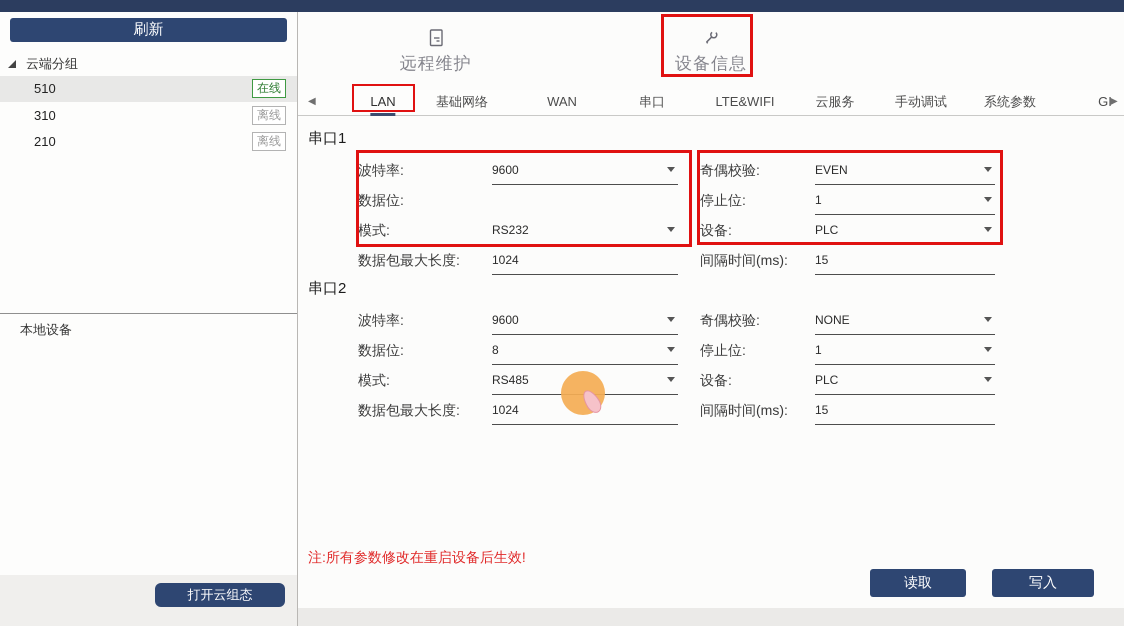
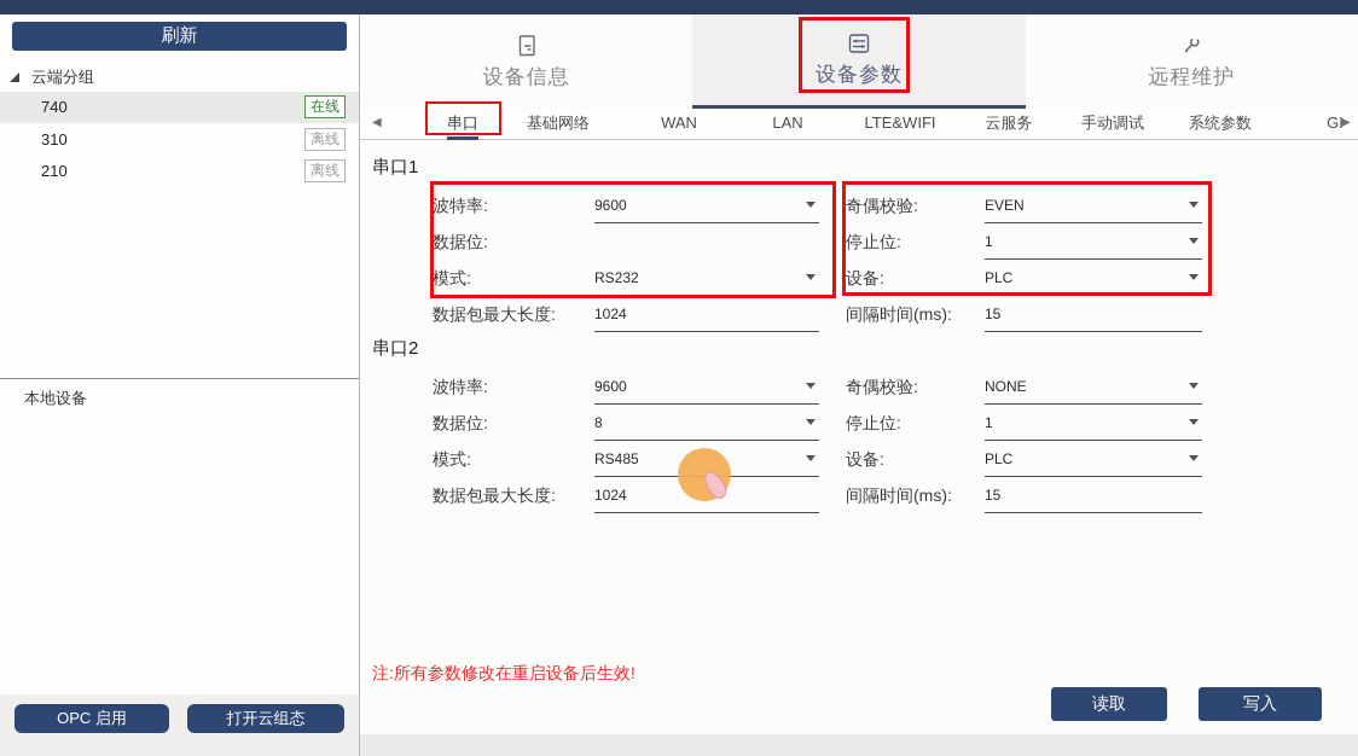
  刷新
  云端分组
- 510
+ 740
  在线
  310
  离线
  210
  离线
  本地设备
+ OPC 启用
  打开云组态
- 远程维护
+ 设备信息
+ 设备参数
- 设备信息
+ 远程维护
  ◀
- LAN
+ 串口
  基础网络
  WAN
- 串口
+ LAN
  LTE&WIFI
  云服务
  手动调试
  系统参数
  GI
  ▶
  串口1
  波特率:
  9600
  奇偶校验:
  EVEN
  数据位:
  停止位:
  1
  模式:
  RS232
  设备:
  PLC
  数据包最大长度:
  1024
  间隔时间(ms):
  15
  串口2
  波特率:
  9600
  奇偶校验:
  NONE
  数据位:
  8
  停止位:
  1
  模式:
  RS485
  设备:
  PLC
  数据包最大长度:
  1024
  间隔时间(ms):
  15
  注:所有参数修改在重启设备后生效!
  读取
  写入
